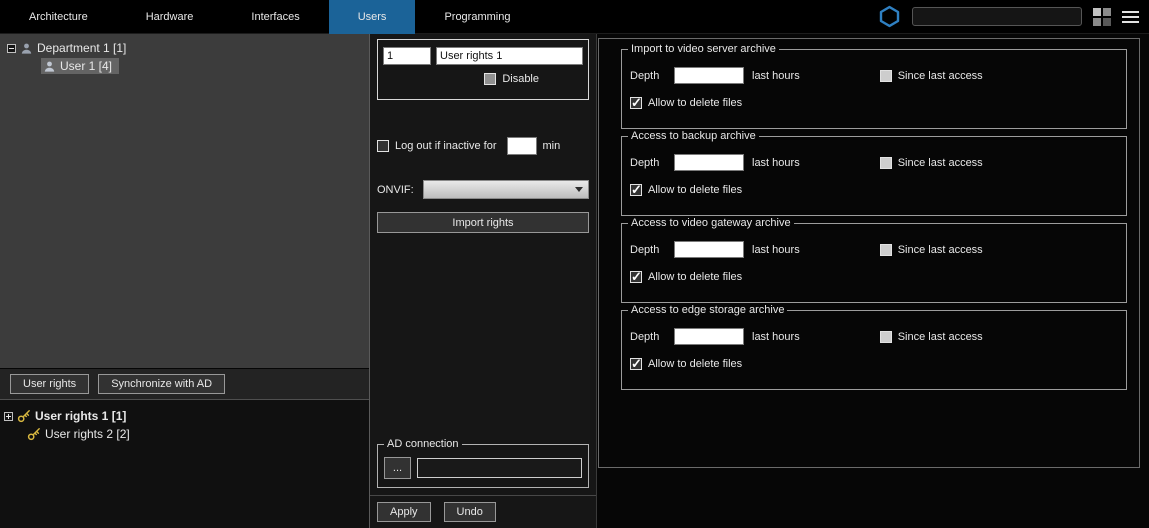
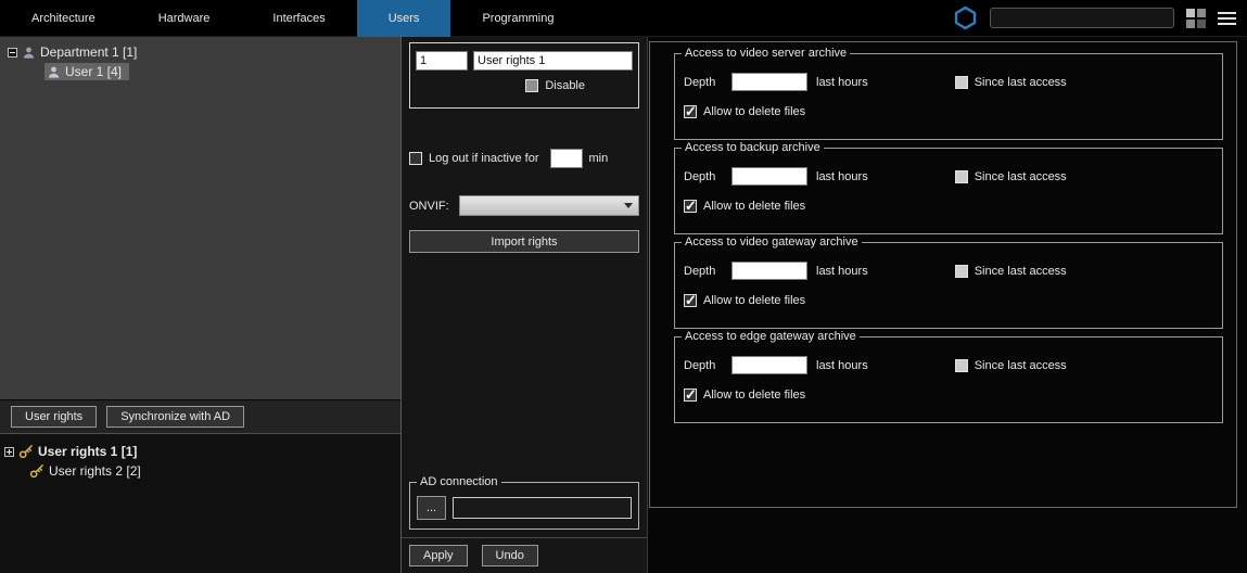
  Architecture
  Hardware
  Interfaces
  Users
  Programming
  Department 1 [1]
  User 1 [4]
  User rights
  Synchronize with AD
  User rights 1 [1]
  User rights 2 [2]
  1
  User rights 1
  Disable
  Log out if inactive for
  min
  ONVIF:
  Import rights
  AD connection
  ...
  Apply
  Undo
- Import to video server archive
+ Access to video server archive
  Depth
  last hours
  Since last access
  Allow to delete files
  Access to backup archive
  Depth
  last hours
  Since last access
  Allow to delete files
  Access to video gateway archive
  Depth
  last hours
  Since last access
  Allow to delete files
- Access to edge storage archive
+ Access to edge gateway archive
  Depth
  last hours
  Since last access
  Allow to delete files
